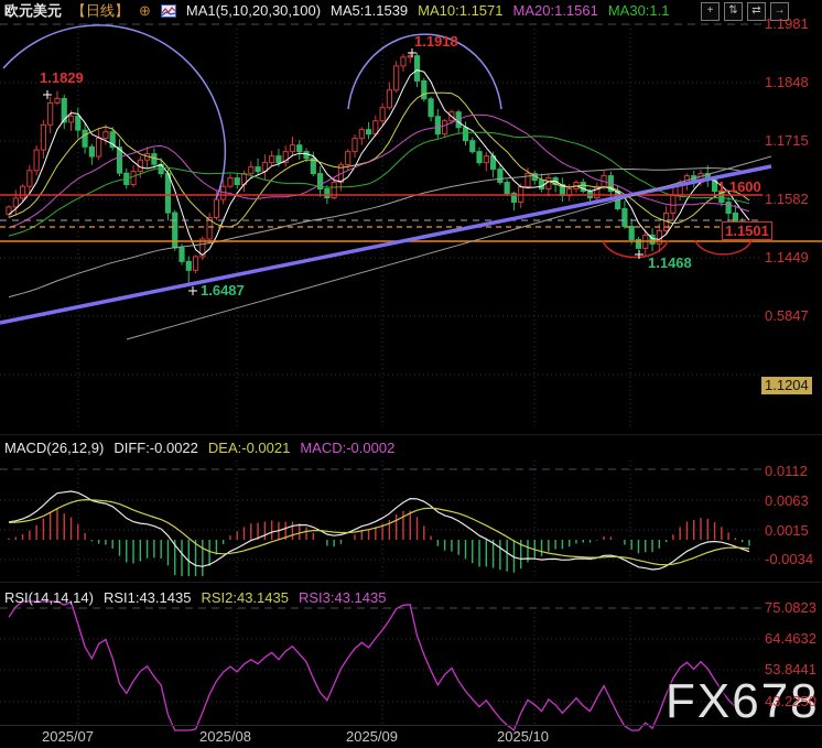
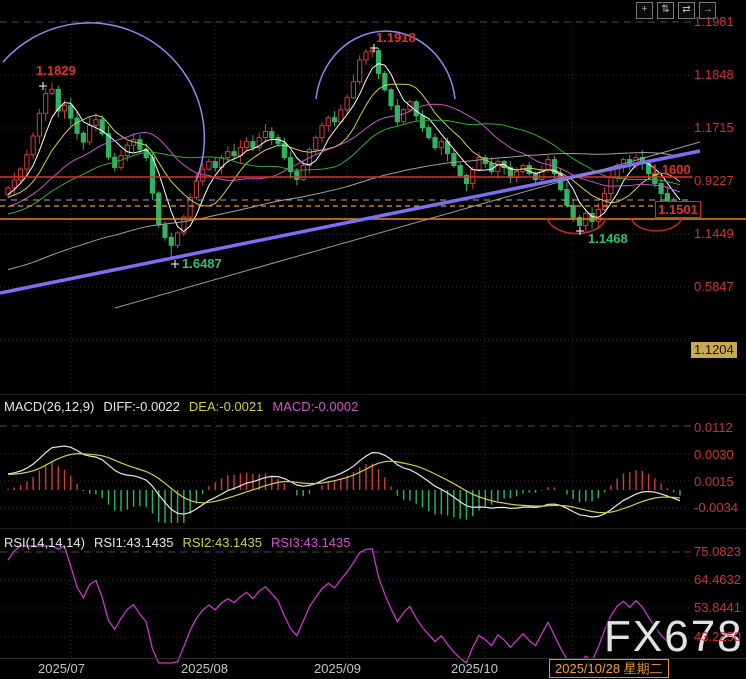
- 欧元美元
- 【日线】
- ⊕
- MA1(5,10,20,30,100)
- MA5:1.1539
- MA10:1.1571
- MA20:1.1561
- MA30:1.1
  +
  ⇅
  ⇄
  →
  1.1600
  1.1501
  1.1204
  MACD(26,12,9)
  DIFF:-0.0022
  DEA:-0.0021
  MACD:-0.0002
  RSI(14,14,14)
  RSI1:43.1435
  RSI2:43.1435
  RSI3:43.1435
+ 2025/10/28 星期二
  FX678
  1.1981
  1.1848
  1.1715
- 1.1582
+ 0.9227
  1.1449
  0.5847
  0.0112
- 0.0063
+ 0.0030
  0.0015
  -0.0034
  75.0823
  64.4632
  53.8441
  43.2250
  1.1829
  1.1918
  1.6487
  1.1468
  2025/07
  2025/08
  2025/09
  2025/10
